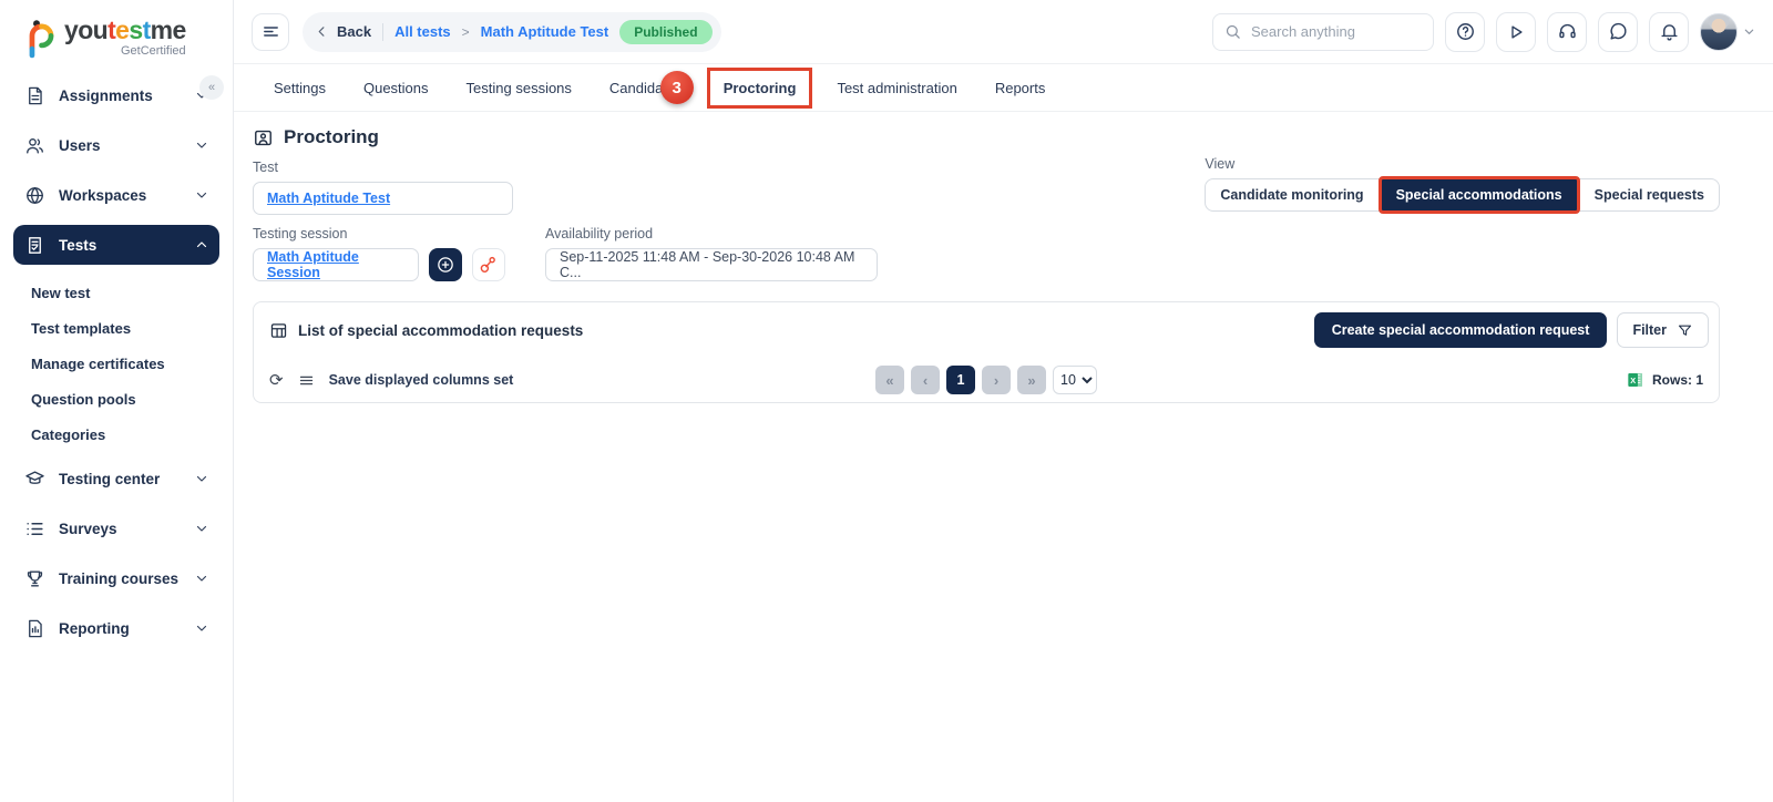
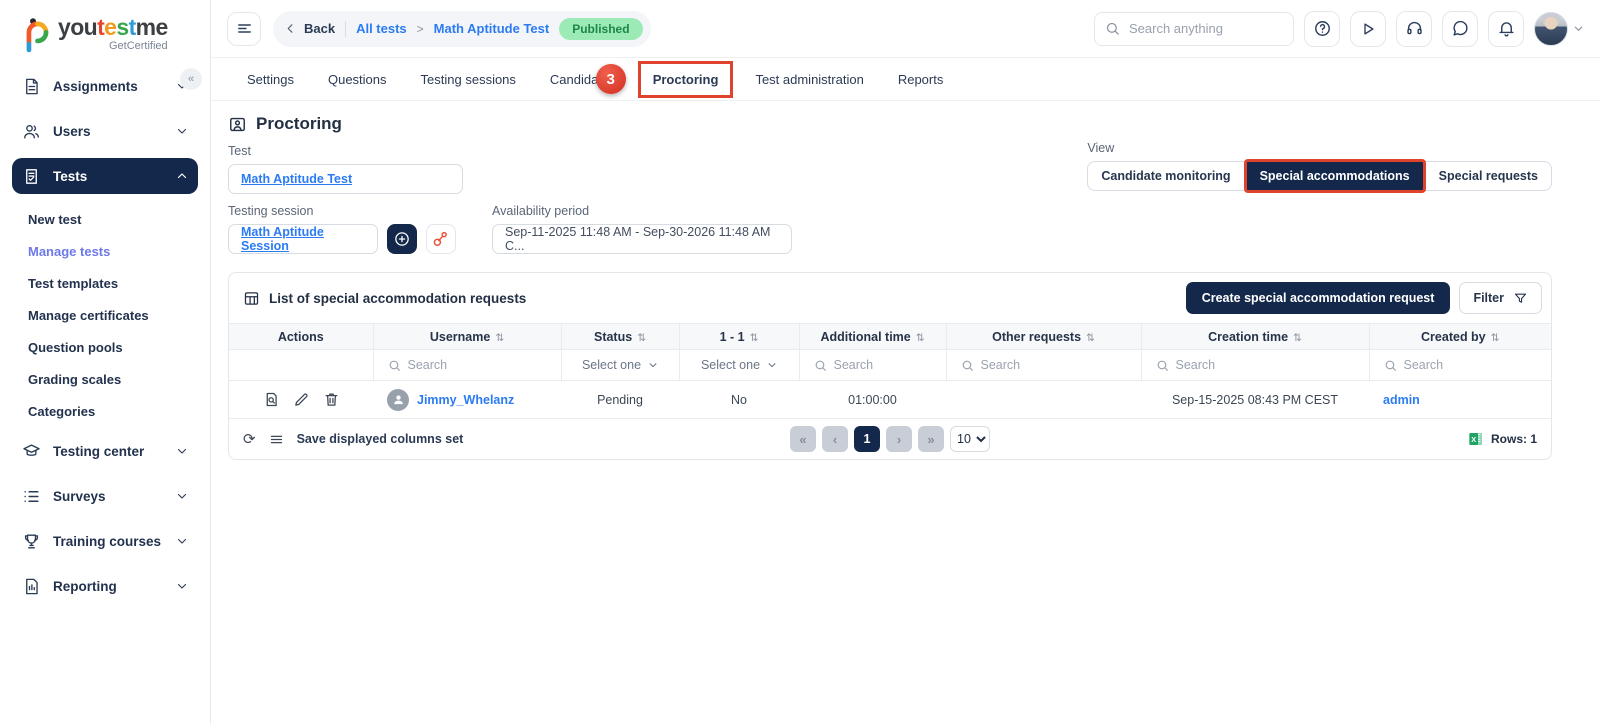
  youtestme
  GetCertified
  «
  Assignments
  Users
- Workspaces
  Tests
  New test
+ Manage tests
  Test templates
  Manage certificates
  Question pools
+ Grading scales
  Categories
  Testing center
  Surveys
  Training courses
  Reporting
  Back
  All tests
  >
  Math Aptitude Test
  Published
  Search anything
  Settings
  Questions
  Testing sessions
  3
  Proctoring
  Test administration
  Reports
  Proctoring
  Test
  Math Aptitude Test
  Testing session
  Math Aptitude Session
  Availability period
- Sep-11-2025 11:48 AM - Sep-30-2026 10:48 AM C...
+ Sep-11-2025 11:48 AM - Sep-30-2026 11:48 AM C...
  View
  Candidate monitoring
  Special accommodations
  Special requests
  List of special accommodation requests
  Create special accommodation request
  Filter
+ Actions	Username ⇅	Status ⇅	1 - 1 ⇅	Additional time ⇅	Other requests ⇅	Creation time ⇅	Created by ⇅
+ 	Search	Select one	Select one	Search	Search	Search	Search
+ 	Jimmy_Whelanz	Pending	No	01:00:00		Sep-15-2025 08:43 PM CEST	admin
  ⟳
  Save displayed columns set
  «
  ‹
  1
  ›
  »
  10
  X
  Rows: 1
